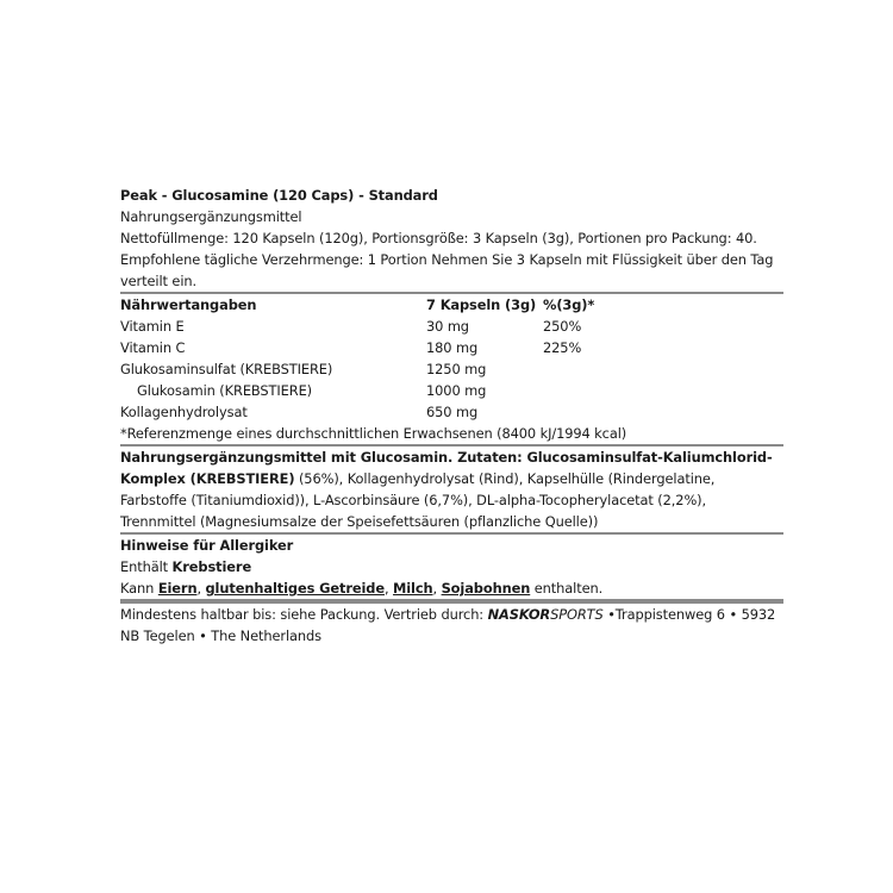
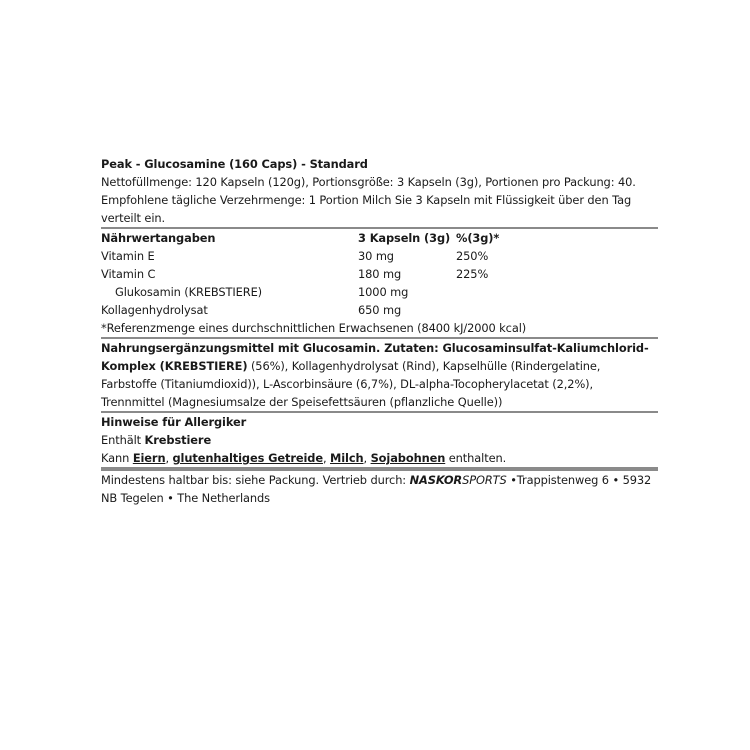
- Peak - Glucosamine (120 Caps) - Standard
+ Peak - Glucosamine (160 Caps) - Standard
- Nahrungsergänzungsmittel
  Nettofüllmenge: 120 Kapseln (120g), Portionsgröße: 3 Kapseln (3g), Portionen pro Packung: 40.
- Empfohlene tägliche Verzehrmenge: 1 Portion Nehmen Sie 3 Kapseln mit Flüssigkeit über den Tag verteilt ein.
+ Empfohlene tägliche Verzehrmenge: 1 Portion Milch Sie 3 Kapseln mit Flüssigkeit über den Tag verteilt ein.
- Nährwertangaben	7 Kapseln (3g)	%(3g)*
+ Nährwertangaben	3 Kapseln (3g)	%(3g)*
  Vitamin E	30 mg	250%
  Vitamin C	180 mg	225%
- Glukosaminsulfat (KREBSTIERE)	1250 mg
  Glukosamin (KREBSTIERE)	1000 mg
  Kollagenhydrolysat	650 mg
- *Referenzmenge eines durchschnittlichen Erwachsenen (8400 kJ/1994 kcal)
+ *Referenzmenge eines durchschnittlichen Erwachsenen (8400 kJ/2000 kcal)
  Nahrungsergänzungsmittel mit Glucosamin. Zutaten: Glucosaminsulfat-Kaliumchlorid-Komplex (KREBSTIERE) (56%), Kollagenhydrolysat (Rind), Kapselhülle (Rindergelatine, Farbstoffe (Titaniumdioxid)), L-Ascorbinsäure (6,7%), DL-alpha-Tocopherylacetat (2,2%), Trennmittel (Magnesiumsalze der Speisefettsäuren (pflanzliche Quelle))
  Hinweise für Allergiker
  Enthält Krebstiere
  Kann Eiern, glutenhaltiges Getreide, Milch, Sojabohnen enthalten.
  Mindestens haltbar bis: siehe Packung. Vertrieb durch: NASKORSPORTS •Trappistenweg 6 • 5932 NB Tegelen • The Netherlands
